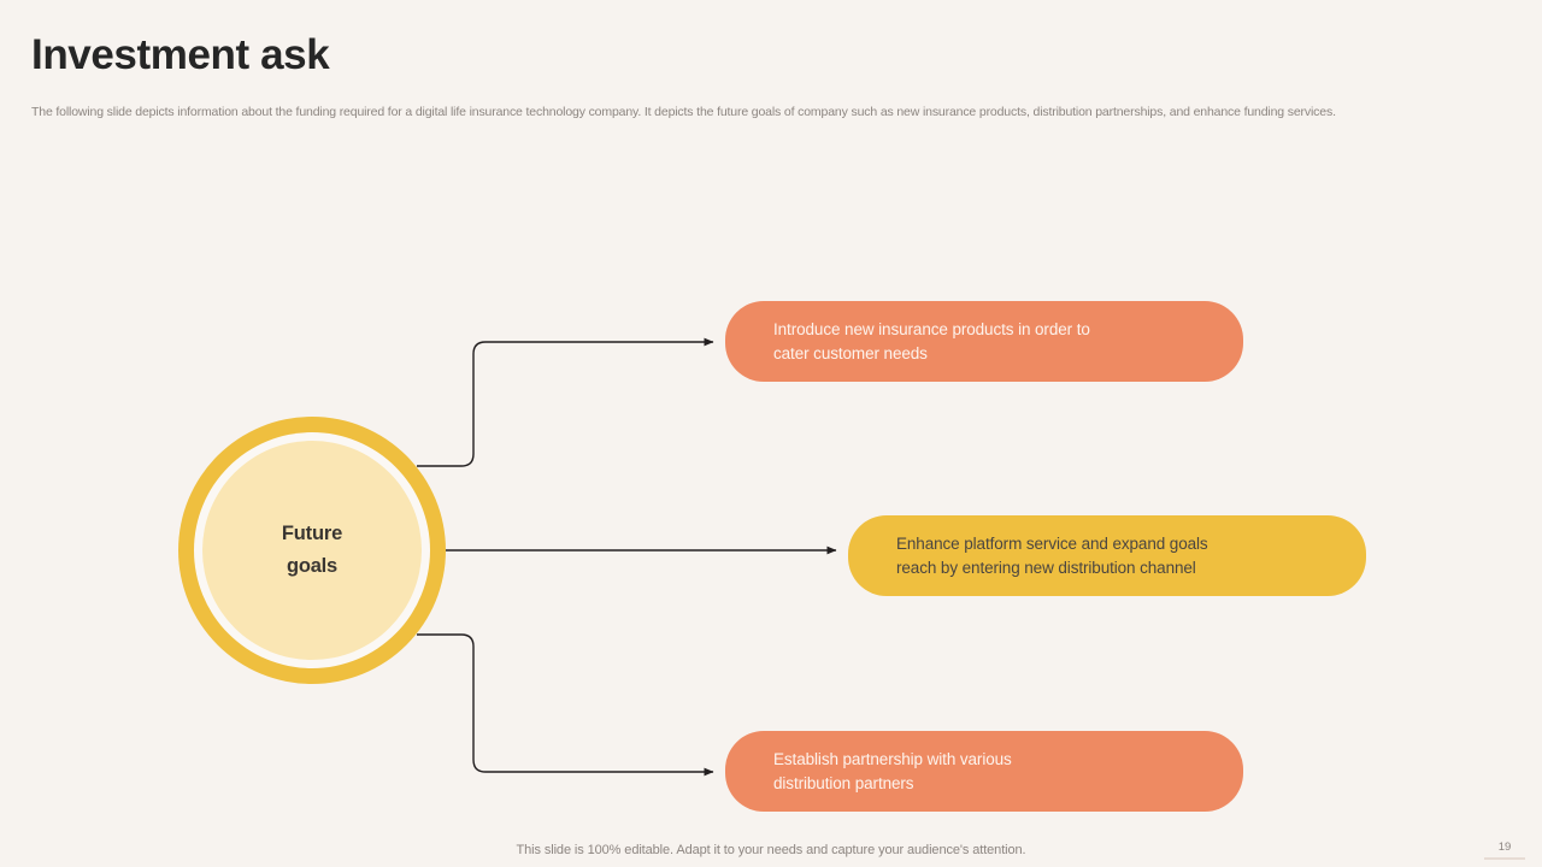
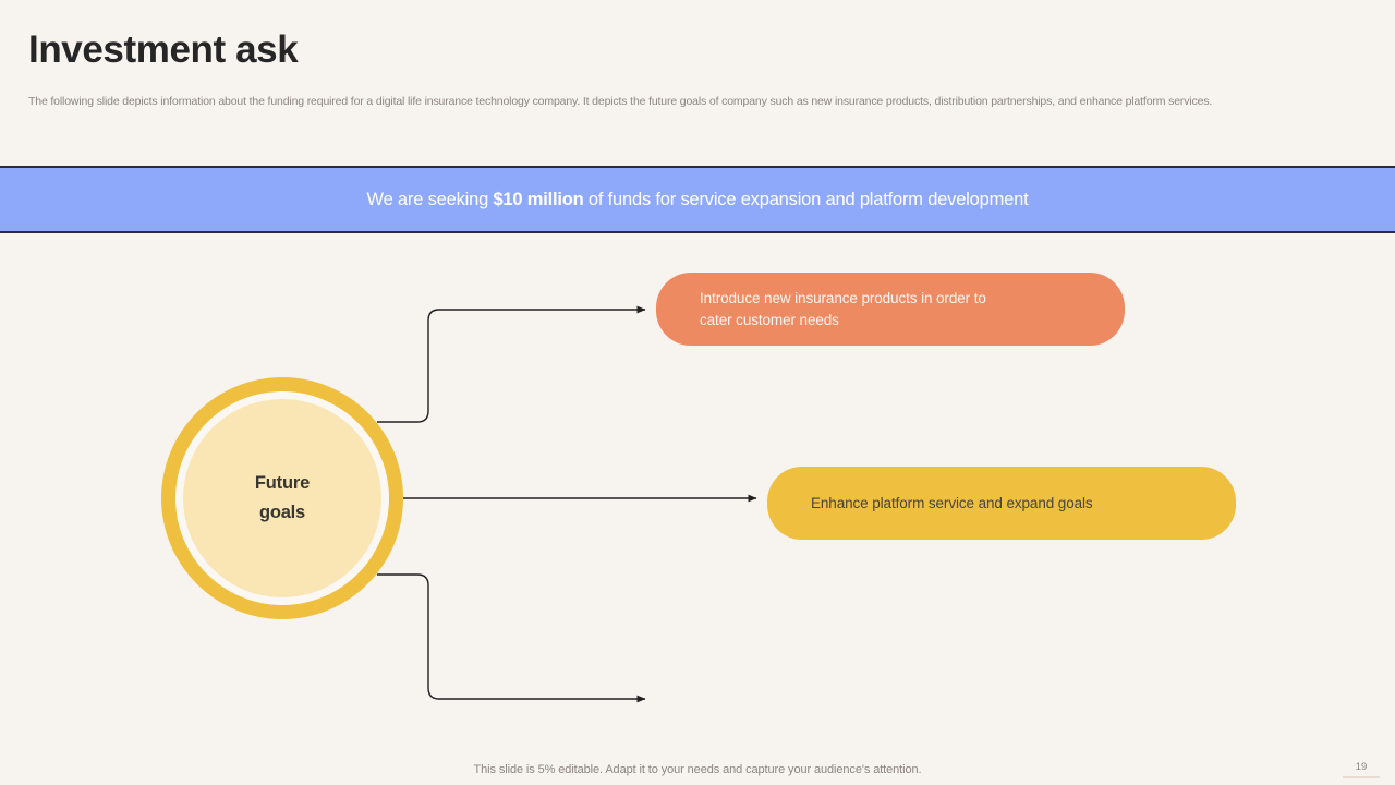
  Investment ask
- The following slide depicts information about the funding required for a digital life insurance technology company. It depicts the future goals of company such as new insurance products, distribution partnerships, and enhance funding services.
+ The following slide depicts information about the funding required for a digital life insurance technology company. It depicts the future goals of company such as new insurance products, distribution partnerships, and enhance platform services.
+ We are seeking $10 million of funds for service expansion and platform development
  Future
  goals
  Introduce new insurance products in order to
  cater customer needs
  Enhance platform service and expand goals
- reach by entering new distribution channel
- Establish partnership with various
- distribution partners
- This slide is 100% editable. Adapt it to your needs and capture your audience's attention.
+ This slide is 5% editable. Adapt it to your needs and capture your audience's attention.
  19
